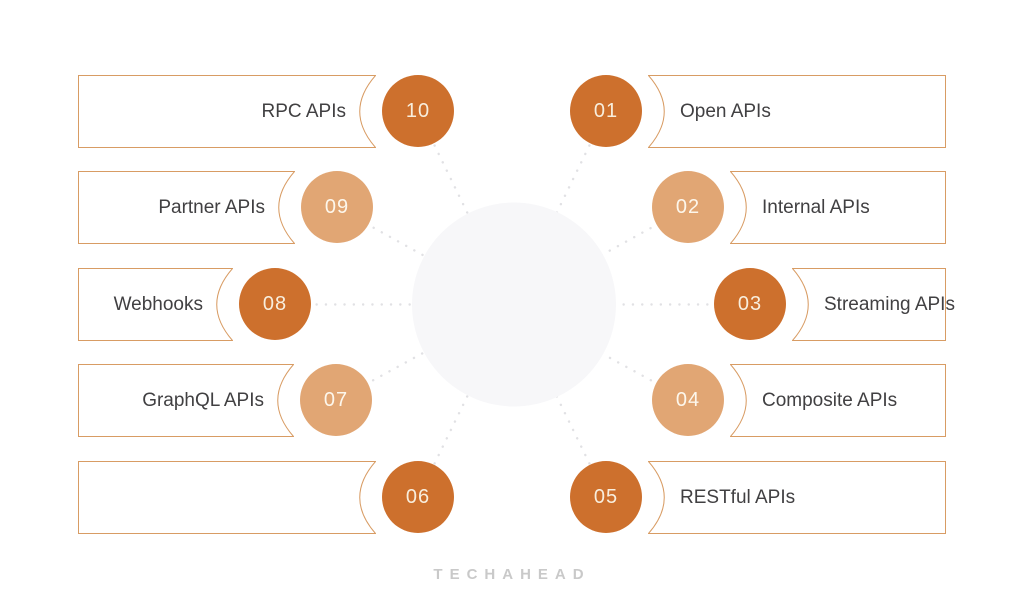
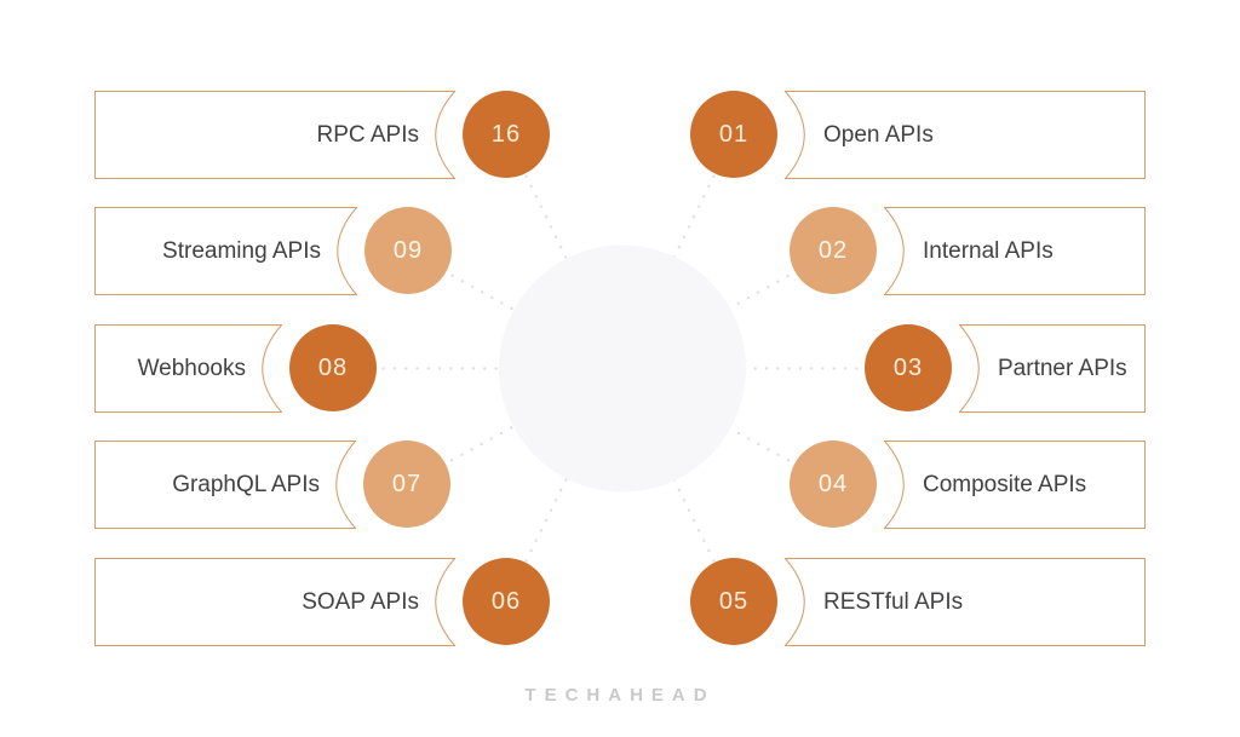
  RPC APIs
- 10
+ 16
- Partner APIs
+ Streaming APIs
  09
  Webhooks
  08
  GraphQL APIs
  07
+ SOAP APIs
  06
  Open APIs
  01
  Internal APIs
  02
- Streaming APIs
+ Partner APIs
  03
  Composite APIs
  04
  RESTful APIs
  05
  TECHAHEAD
